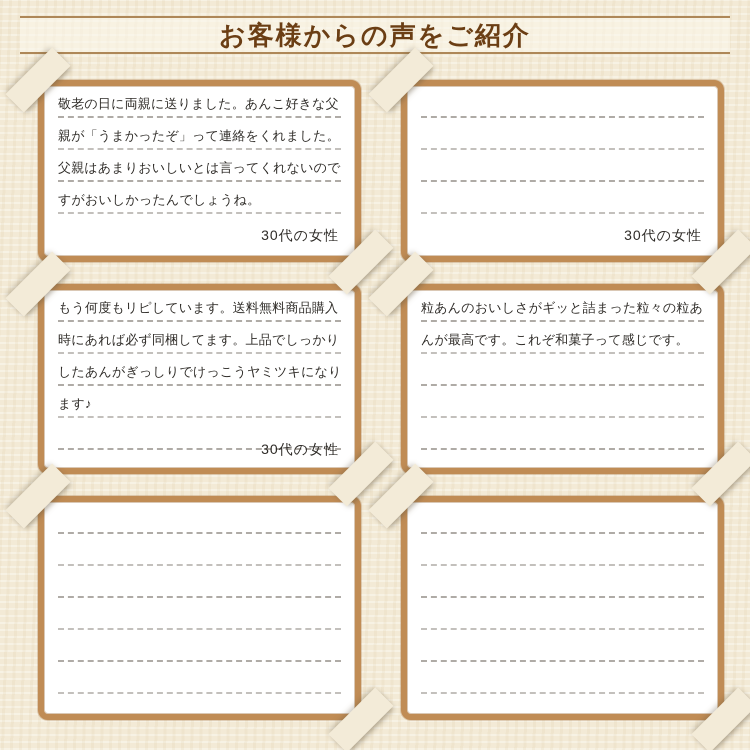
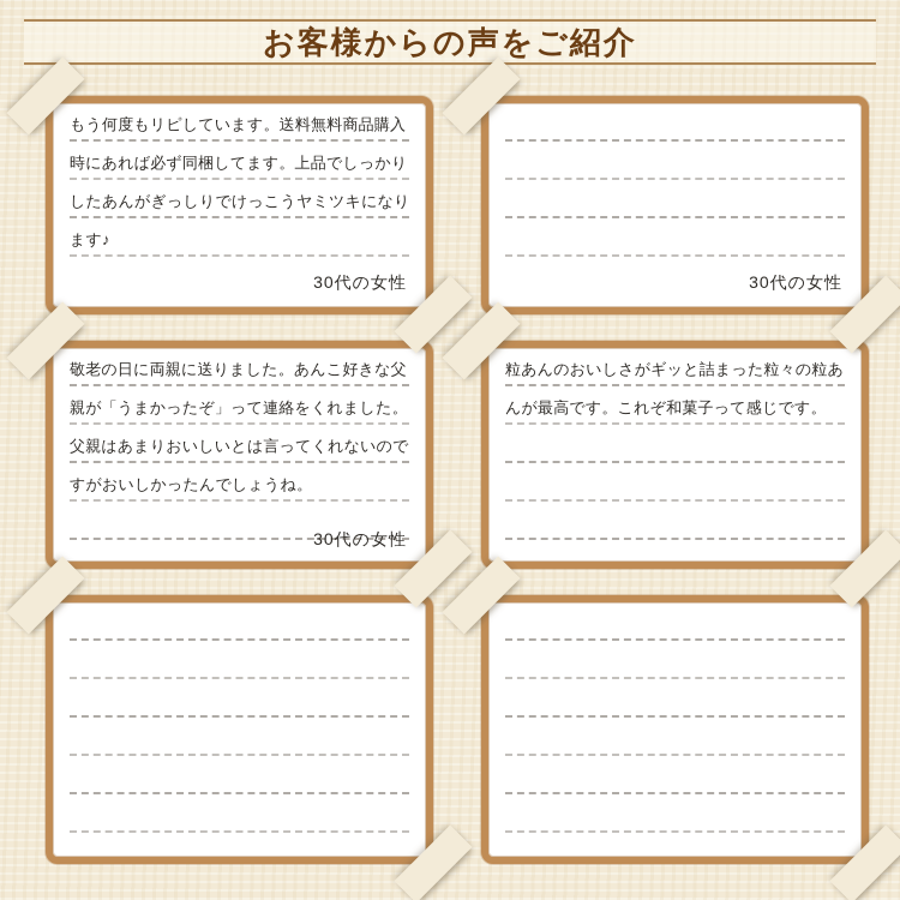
  お客様からの声をご紹介
- 敬老の日に両親に送りました。あんこ好きな父親が「うまかったぞ」って連絡をくれました。父親はあまりおいしいとは言ってくれないのですがおいしかったんでしょうね。
+ もう何度もリピしています。送料無料商品購入時にあれば必ず同梱してます。上品でしっかりしたあんがぎっしりでけっこうヤミツキになります♪
  30代の女性
  30代の女性
- もう何度もリピしています。送料無料商品購入時にあれば必ず同梱してます。上品でしっかりしたあんがぎっしりでけっこうヤミツキになります♪
+ 敬老の日に両親に送りました。あんこ好きな父親が「うまかったぞ」って連絡をくれました。父親はあまりおいしいとは言ってくれないのですがおいしかったんでしょうね。
  30代の女性
  粒あんのおいしさがギッと詰まった粒々の粒あんが最高です。これぞ和菓子って感じです。
